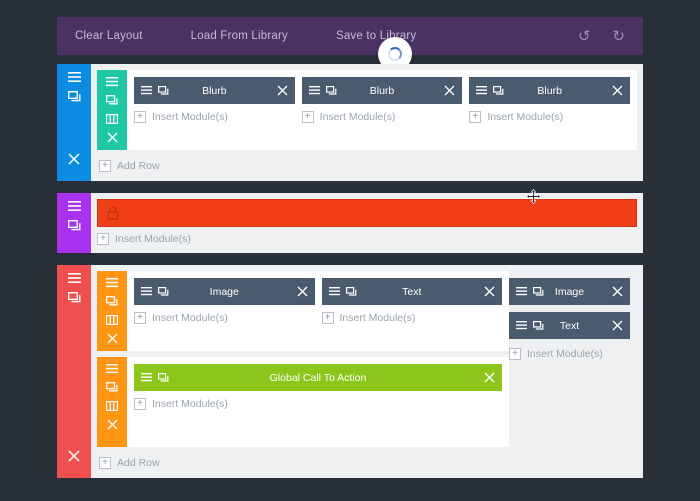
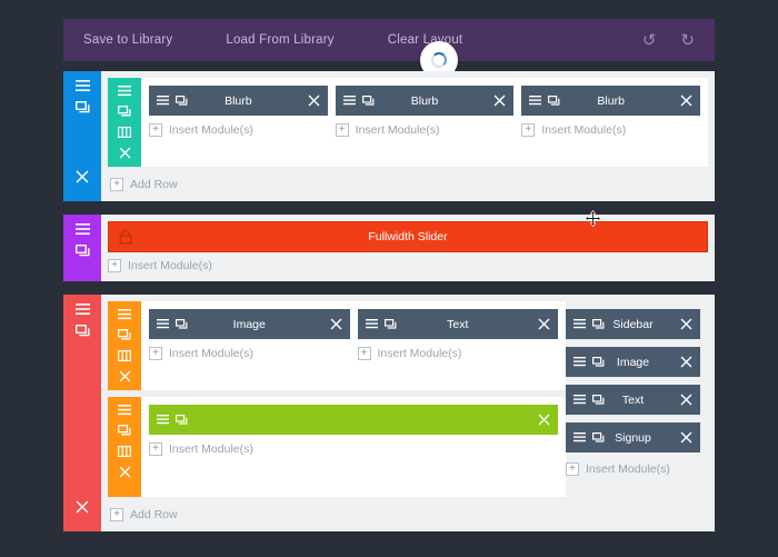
- Clear Layout
+ Save to Library
  Load From Library
- Save to Library
+ Clear Layout
  ↺
  ↻
  Blurb
  +
  Insert Module(s)
  Blurb
  +
  Insert Module(s)
  Blurb
  +
  Insert Module(s)
  +
  Add Row
+ Fullwidth Slider
  +
  Insert Module(s)
  Image
  +
  Insert Module(s)
  Text
  +
  Insert Module(s)
- Global Call To Action
  +
  Insert Module(s)
+ Sidebar
  Image
  Text
+ Signup
  +
  Insert Module(s)
  +
  Add Row
